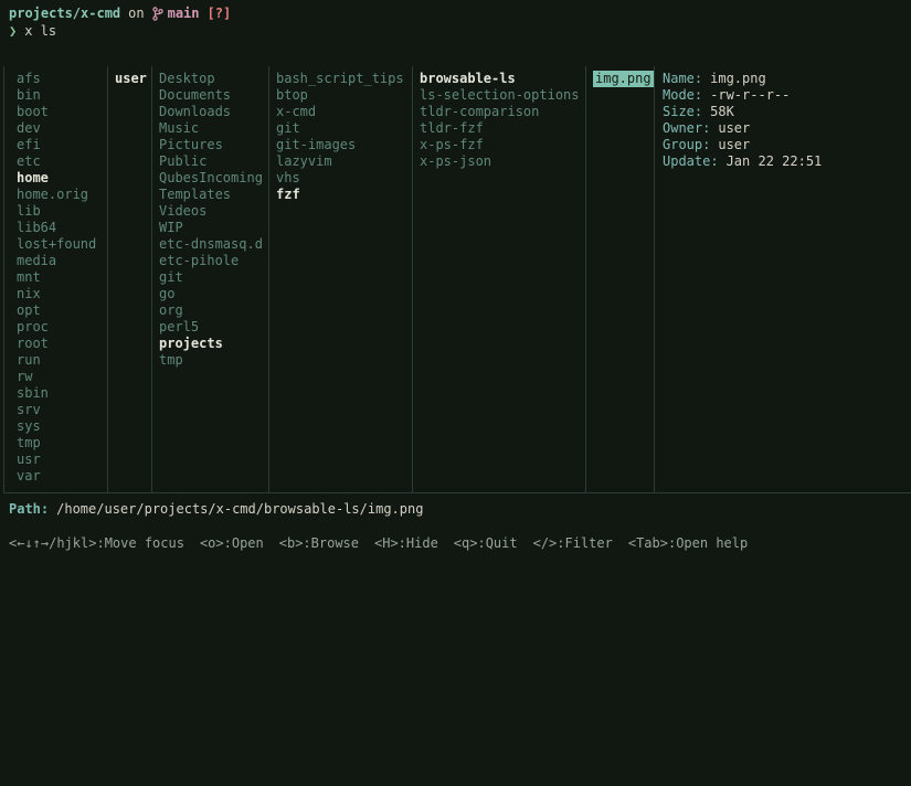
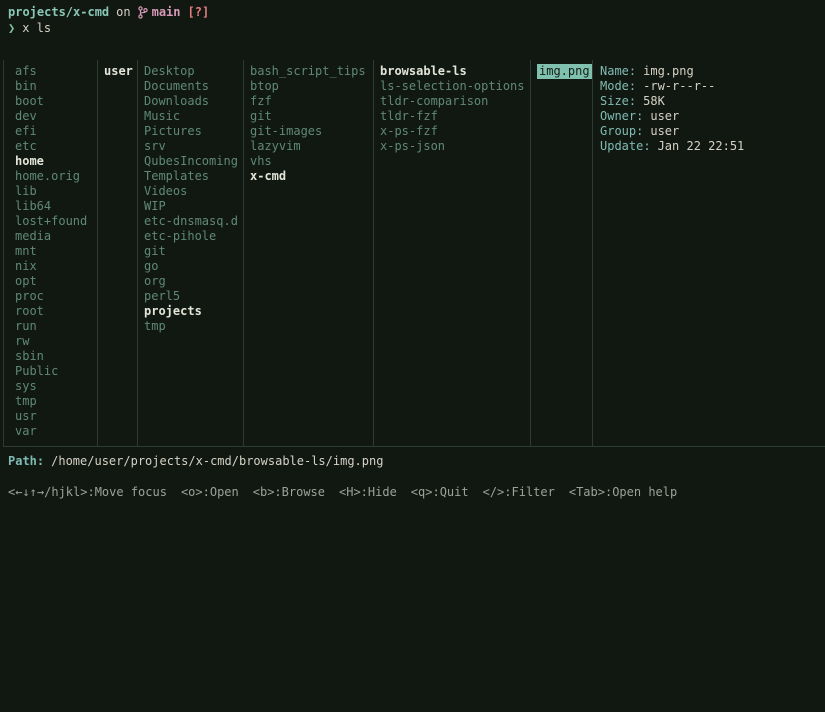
  projects/x-cmd
  on
  main
  [?]
  ❯
  x ls
  afs
  bin
  boot
  dev
  efi
  etc
  home
  home.orig
  lib
  lib64
  lost+found
  media
  mnt
  nix
  opt
  proc
  root
  run
  rw
  sbin
- srv
+ Public
  sys
  tmp
  usr
  var
  user
  Desktop
  Documents
  Downloads
  Music
  Pictures
- Public
+ srv
  QubesIncoming
  Templates
  Videos
  WIP
  etc-dnsmasq.d
  etc-pihole
  git
  go
  org
  perl5
  projects
  tmp
  bash_script_tips
  btop
- x-cmd
+ fzf
  git
  git-images
  lazyvim
  vhs
- fzf
+ x-cmd
  browsable-ls
  ls-selection-options
  tldr-comparison
  tldr-fzf
  x-ps-fzf
  x-ps-json
  img.png
  Name:
  img.png
  Mode:
  -rw-r--r--
  Size:
  58K
  Owner:
  user
  Group:
  user
  Update:
  Jan 22 22:51
  Path:
  /home/user/projects/x-cmd/browsable-ls/img.png
  <←↓↑→/hjkl>:Move focus
  <o>:Open
  <b>:Browse
  <H>:Hide
  <q>:Quit
  </>:Filter
  <Tab>:Open help
